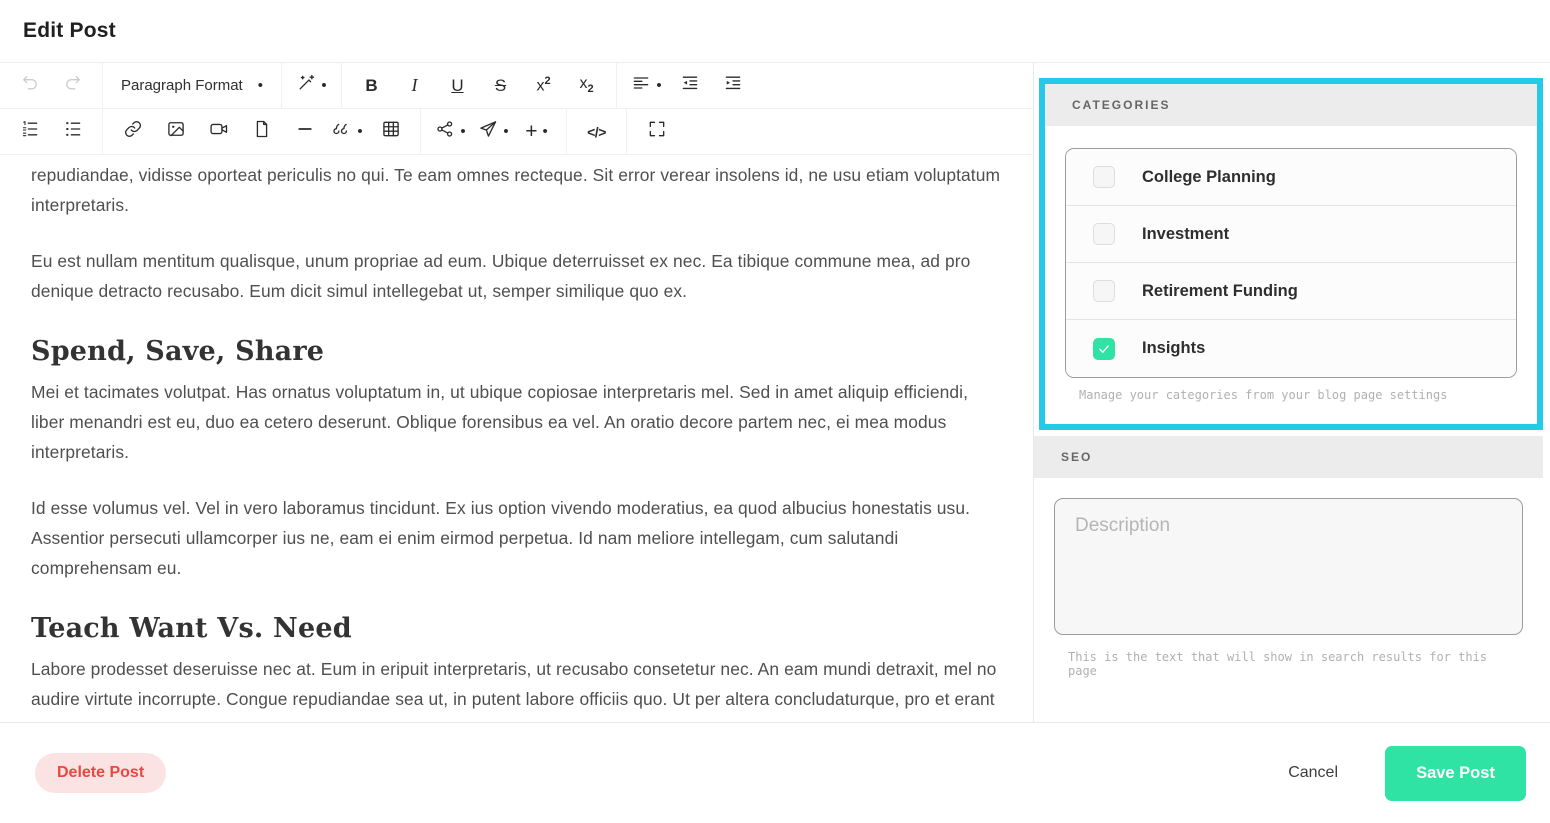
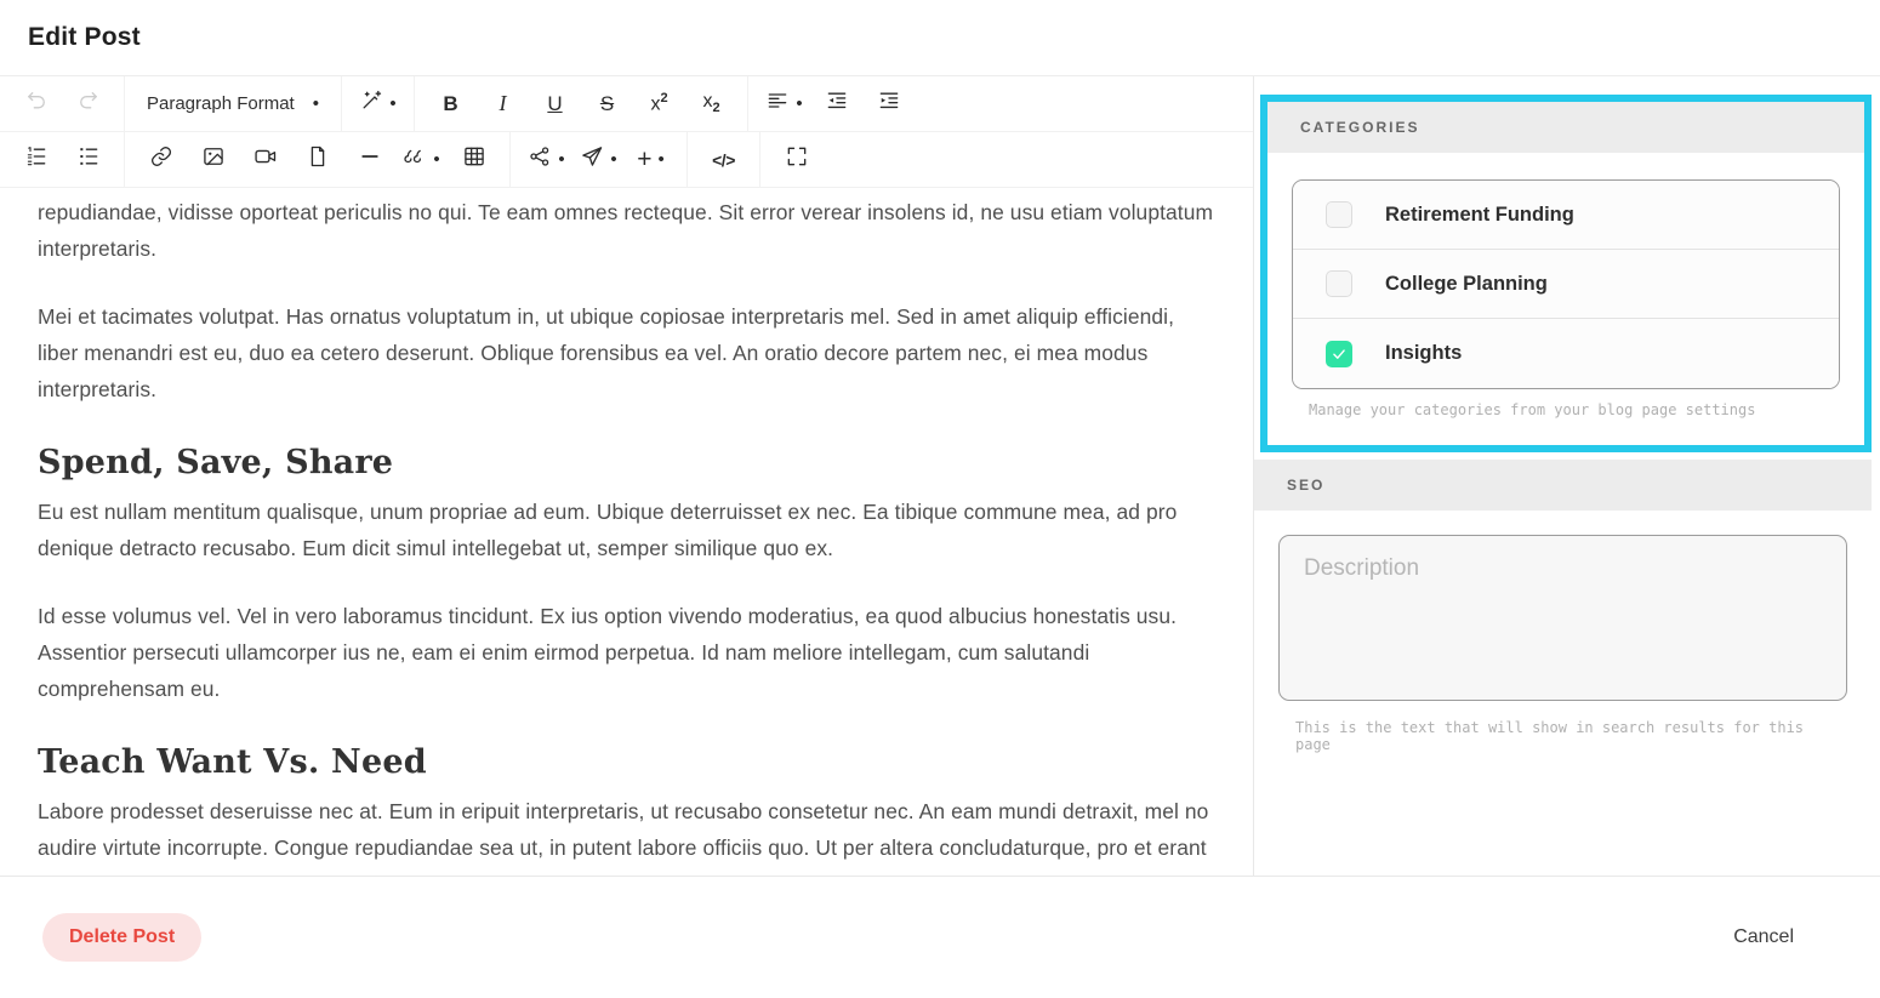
  Edit Post
  Paragraph Format
  •
  •
  B
  I
  U
  S
  x2
  x2
  •
  •
  •
  •
  +
  •
  </>
  repudiandae, vidisse oporteat periculis no qui. Te eam omnes recteque. Sit error verear insolens id, ne usu etiam voluptatum interpretaris.
- Eu est nullam mentitum qualisque, unum propriae ad eum. Ubique deterruisset ex nec. Ea tibique commune mea, ad pro denique detracto recusabo. Eum dicit simul intellegebat ut, semper similique quo ex.
+ Mei et tacimates volutpat. Has ornatus voluptatum in, ut ubique copiosae interpretaris mel. Sed in amet aliquip efficiendi, liber menandri est eu, duo ea cetero deserunt. Oblique forensibus ea vel. An oratio decore partem nec, ei mea modus interpretaris.
  Spend, Save, Share
- Mei et tacimates volutpat. Has ornatus voluptatum in, ut ubique copiosae interpretaris mel. Sed in amet aliquip efficiendi, liber menandri est eu, duo ea cetero deserunt. Oblique forensibus ea vel. An oratio decore partem nec, ei mea modus interpretaris.
+ Eu est nullam mentitum qualisque, unum propriae ad eum. Ubique deterruisset ex nec. Ea tibique commune mea, ad pro denique detracto recusabo. Eum dicit simul intellegebat ut, semper similique quo ex.
  Id esse volumus vel. Vel in vero laboramus tincidunt. Ex ius option vivendo moderatius, ea quod albucius honestatis usu. Assentior persecuti ullamcorper ius ne, eam ei enim eirmod perpetua. Id nam meliore intellegam, cum salutandi comprehensam eu.
  Teach Want Vs. Need
  Labore prodesset deseruisse nec at. Eum in eripuit interpretaris, ut recusabo consetetur nec. An eam mundi detraxit, mel no audire virtute incorrupte. Congue repudiandae sea ut, in putent labore officiis quo. Ut per altera concludaturque, pro et erant
  CATEGORIES
- College Planning
+ Retirement Funding
- Investment
- Retirement Funding
+ College Planning
  Insights
  Manage your categories from your blog page settings
  SEO
  Description
  This is the text that will show in search results for this page
  Delete Post
  Cancel
- Save Post
